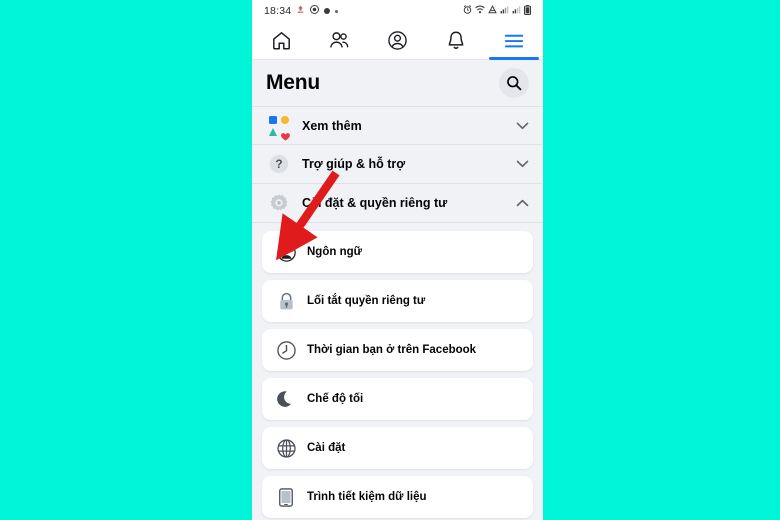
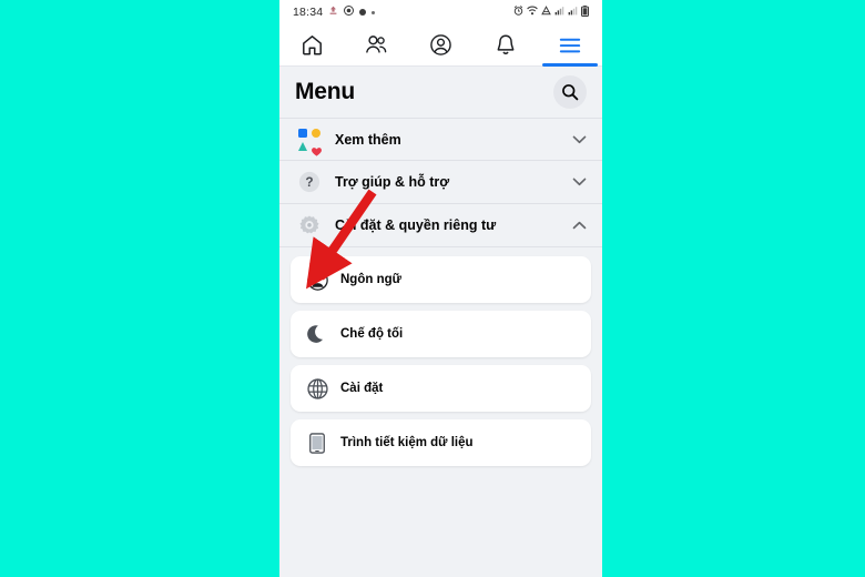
  18:34
  Menu
  Xem thêm
  ?
  Trợ giúp & hỗ trợ
  C đặt & quyền riêng tư
  Ngôn ngữ
- Lối tắt quyền riêng tư
- Thời gian bạn ở trên Facebook
  Chế độ tối
  Cài đặt
  Trình tiết kiệm dữ liệu
